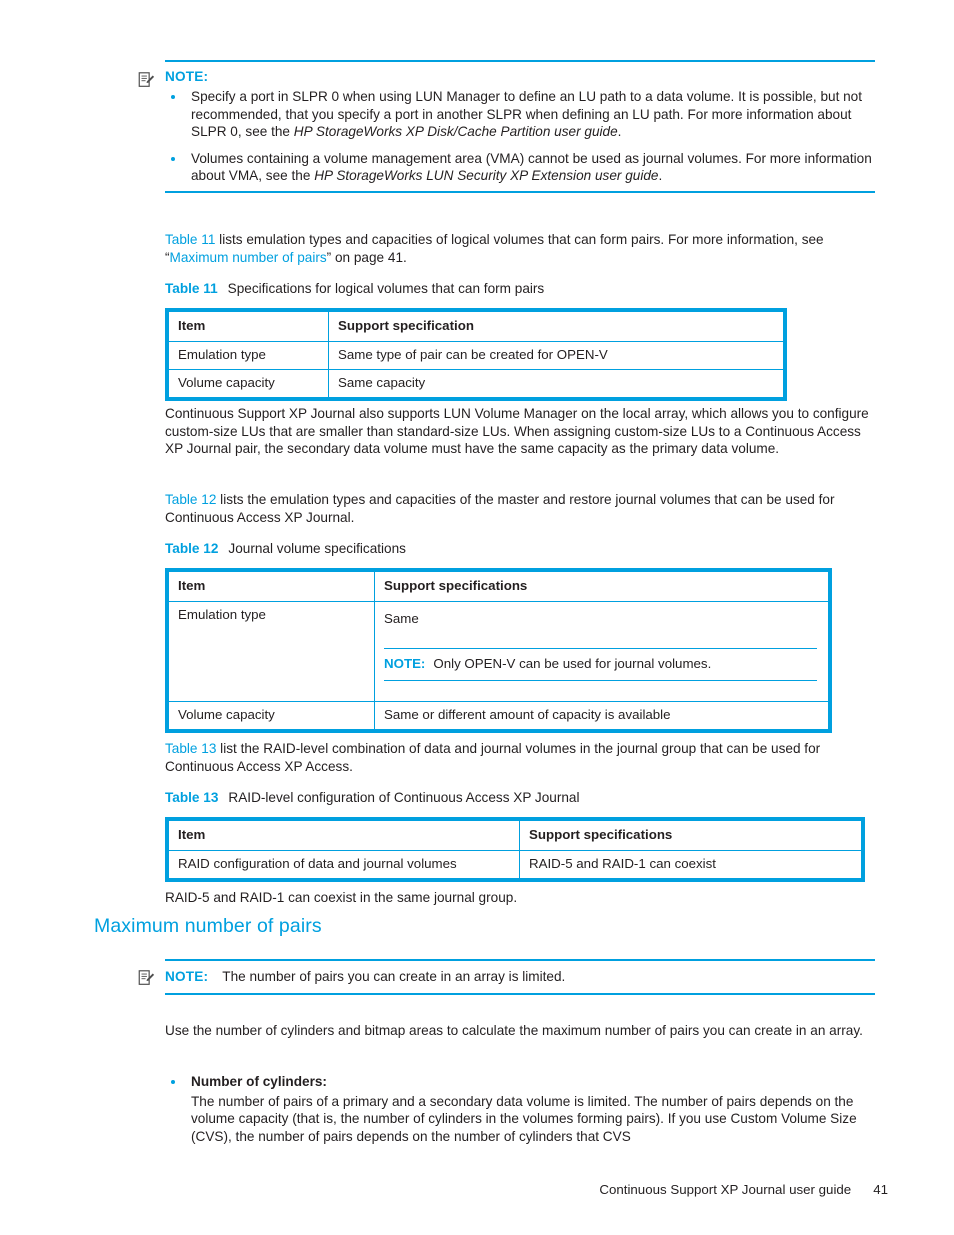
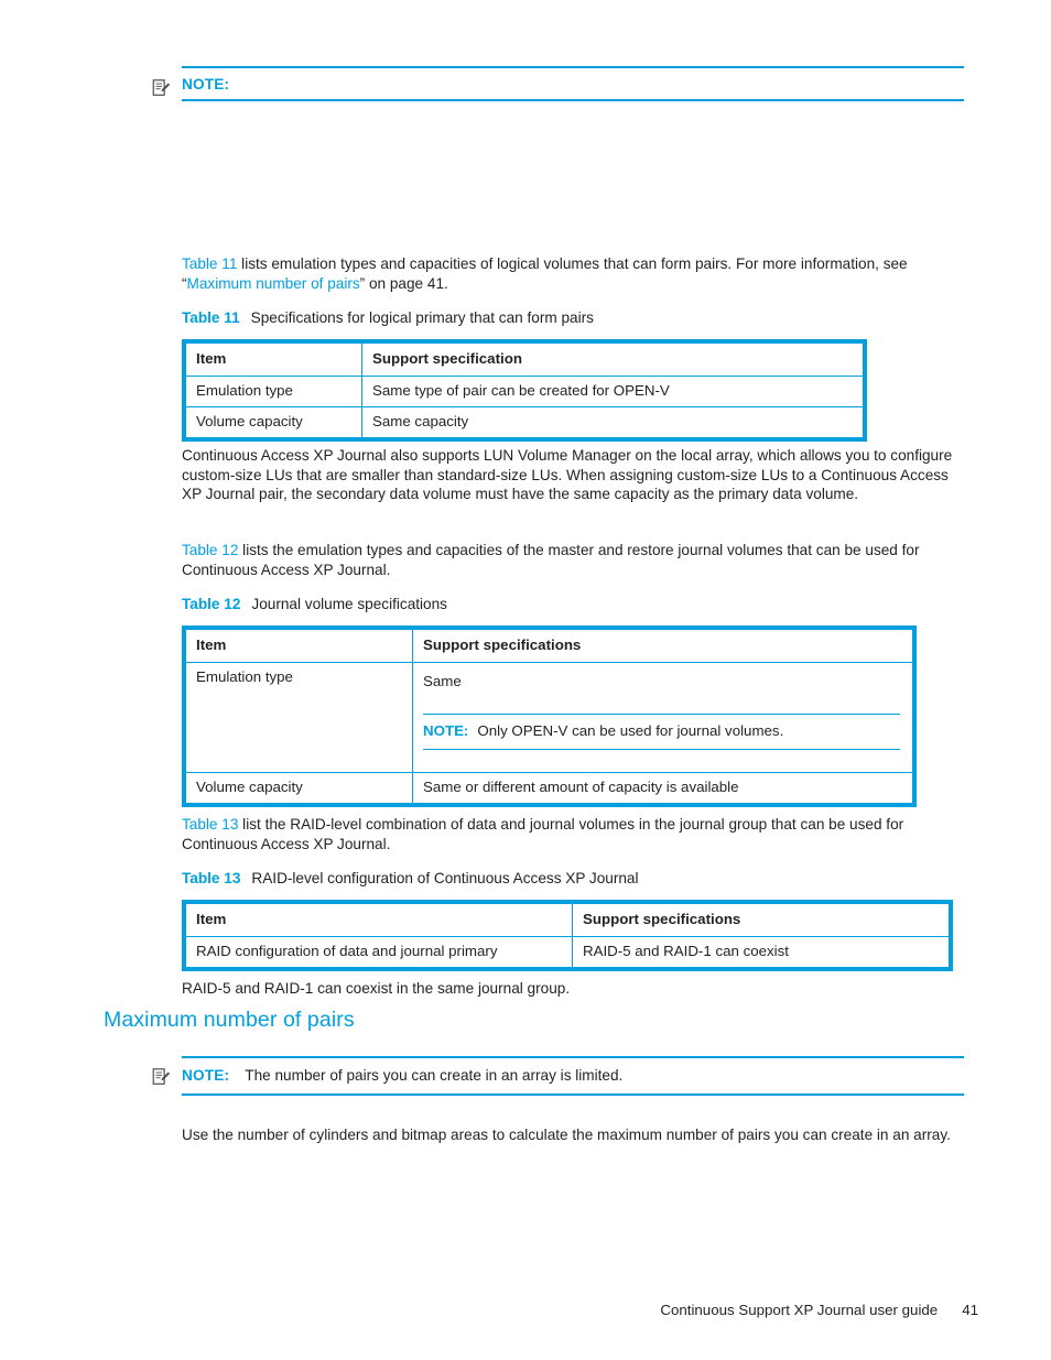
  NOTE:
- Specify a port in SLPR 0 when using LUN Manager to define an LU path to a data volume. It is possible, but not recommended, that you specify a port in another SLPR when defining an LU path. For more information about SLPR 0, see the HP StorageWorks XP Disk/Cache Partition user guide.
- Volumes containing a volume management area (VMA) cannot be used as journal volumes. For more information about VMA, see the HP StorageWorks LUN Security XP Extension user guide.
  Table 11 lists emulation types and capacities of logical volumes that can form pairs. For more information, see “Maximum number of pairs” on page 41.
- Table 11 Specifications for logical volumes that can form pairs
+ Table 11 Specifications for logical primary that can form pairs
  Item	Support specification
  Emulation type	Same type of pair can be created for OPEN-V
  Volume capacity	Same capacity
- Continuous Support XP Journal also supports LUN Volume Manager on the local array, which allows you to configure custom-size LUs that are smaller than standard-size LUs. When assigning custom-size LUs to a Continuous Access XP Journal pair, the secondary data volume must have the same capacity as the primary data volume.
+ Continuous Access XP Journal also supports LUN Volume Manager on the local array, which allows you to configure custom-size LUs that are smaller than standard-size LUs. When assigning custom-size LUs to a Continuous Access XP Journal pair, the secondary data volume must have the same capacity as the primary data volume.
  Table 12 lists the emulation types and capacities of the master and restore journal volumes that can be used for Continuous Access XP Journal.
  Table 12 Journal volume specifications
  Item	Support specifications
  Emulation type	Same NOTE: Only OPEN-V can be used for journal volumes.
  Volume capacity	Same or different amount of capacity is available
- Table 13 list the RAID-level combination of data and journal volumes in the journal group that can be used for Continuous Access XP Access.
+ Table 13 list the RAID-level combination of data and journal volumes in the journal group that can be used for Continuous Access XP Journal.
  Table 13 RAID-level configuration of Continuous Access XP Journal
  Item	Support specifications
- RAID configuration of data and journal volumes	RAID-5 and RAID-1 can coexist
+ RAID configuration of data and journal primary	RAID-5 and RAID-1 can coexist
  RAID-5 and RAID-1 can coexist in the same journal group.
  Maximum number of pairs
  NOTE:
  The number of pairs you can create in an array is limited.
  Use the number of cylinders and bitmap areas to calculate the maximum number of pairs you can create in an array.
- Number of cylinders:
- The number of pairs of a primary and a secondary data volume is limited. The number of pairs depends on the volume capacity (that is, the number of cylinders in the volumes forming pairs). If you use Custom Volume Size (CVS), the number of pairs depends on the number of cylinders that CVS
  Continuous Support XP Journal user guide 41
